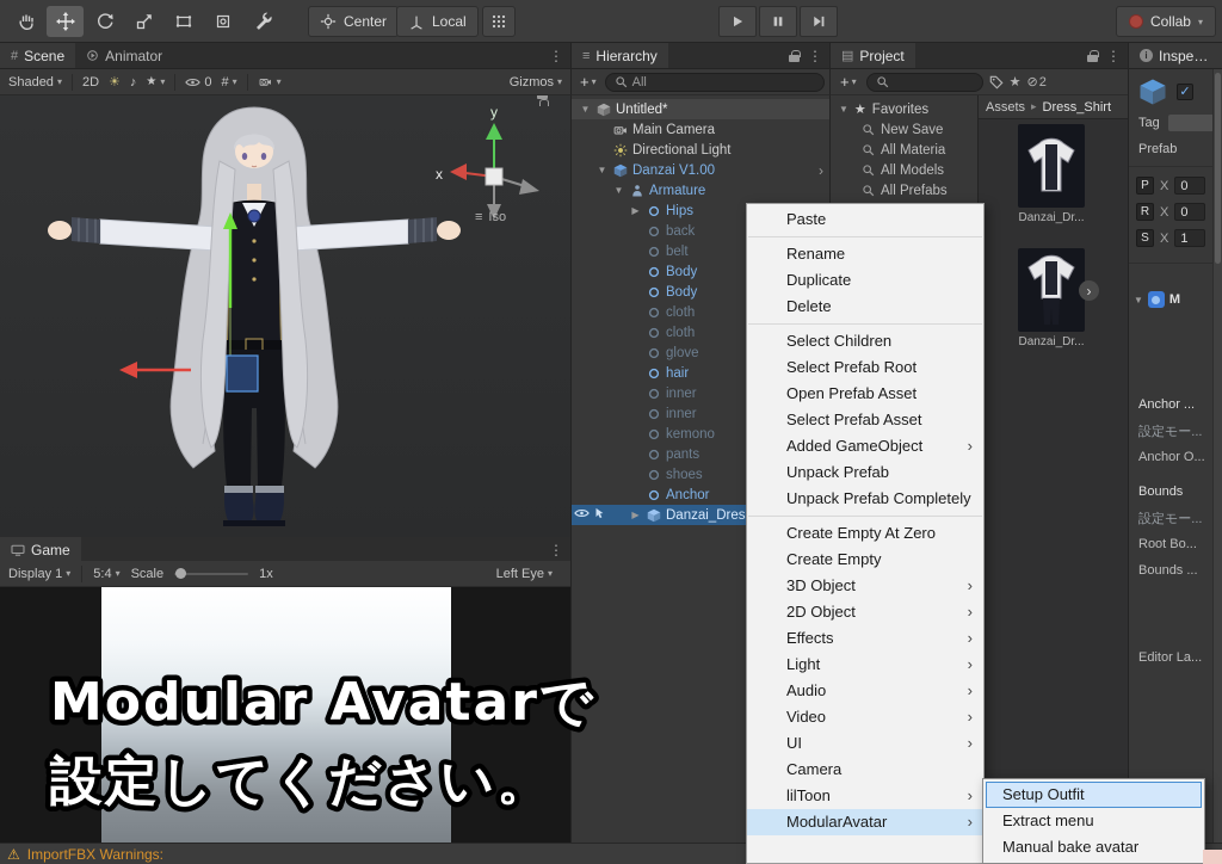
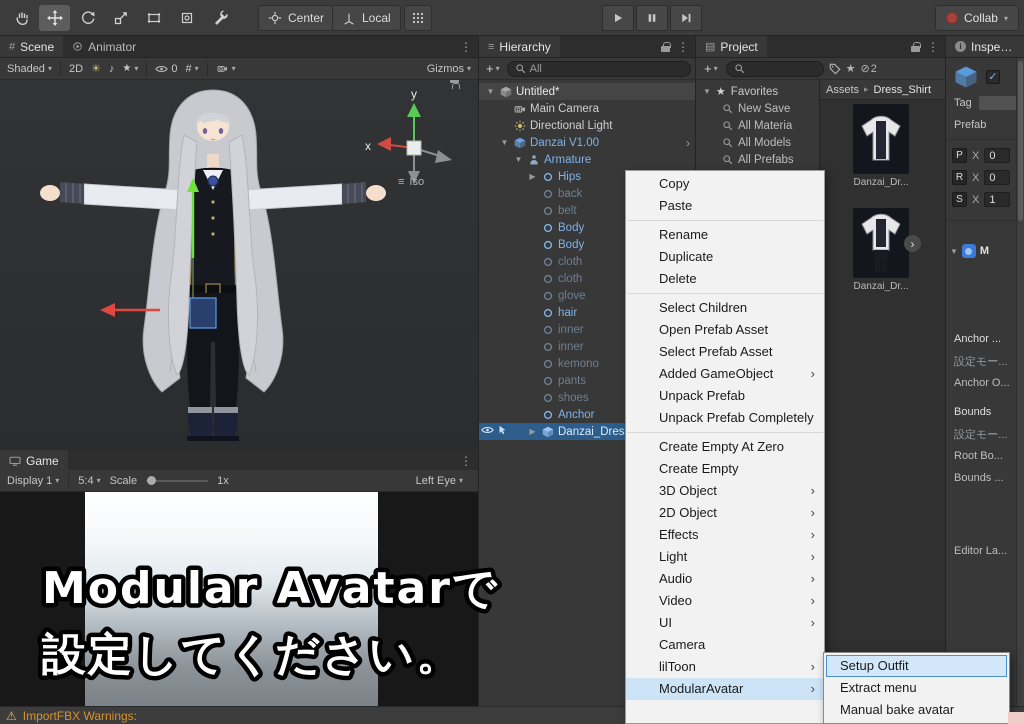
  Center
  Local
  Collab
  ▾
  #
  Scene
  Animator
  ⋮
  Shaded
  ▾
  2D
  ☀
  ♪
  ★
  ▾
  0
  #
  ▾
  ▾
  Gizmos
  ▾
  y
  x
  ≡
  Iso
  Game
  ⋮
  Display 1
  ▾
  5:4
  ▾
  Scale
  1x
  Left Eye
  ▾
  Modular Avatarで
  設定してください。
  ⚠
  ImportFBX Warnings:
  ≡
  Hierarchy
  ⋮
  +
  ▾
  All
  ▼
  Untitled*
  Main Camera
  Directional Light
  ▼
  Danzai V1.00
  ›
  ▼
  Armature
  ▶
  Hips
  back
  belt
  Body
  Body
  cloth
  cloth
  glove
  hair
  inner
  inner
  kemono
  pants
  shoes
  Anchor
  ▶
  Danzai_Dres
  ▤
  Project
  ⋮
  +
  ▾
  ★
  ⊘
  2
  ▼
  ★
  Favorites
  New Save
  All Materia
  All Models
  All Prefabs
  Assets
  ▸
  Dress_Shirt
  Danzai_Dr...
  Danzai_Dr...
  ›
  i
  Inspecto
  ✓
  Tag
  Prefab
  P
  X
  0
  R
  X
  0
  S
  X
  1
  ▼
  M
  Anchor ...
  設定モー...
  Anchor O...
  Bounds
  設定モー...
  Root Bo...
  Bounds ...
  Editor La...
+ Copy
  Paste
  Rename
  Duplicate
  Delete
  Select Children
- Select Prefab Root
  Open Prefab Asset
  Select Prefab Asset
  Added GameObject
  ›
  Unpack Prefab
  Unpack Prefab Completely
  Create Empty At Zero
  Create Empty
  3D Object
  ›
  2D Object
  ›
  Effects
  ›
  Light
  ›
  Audio
  ›
  Video
  ›
  UI
  ›
  Camera
  lilToon
  ›
  ModularAvatar
  ›
  Setup Outfit
  Extract menu
  Manual bake avatar
